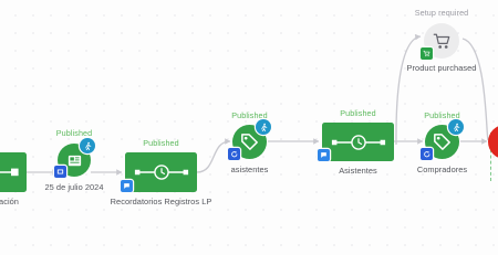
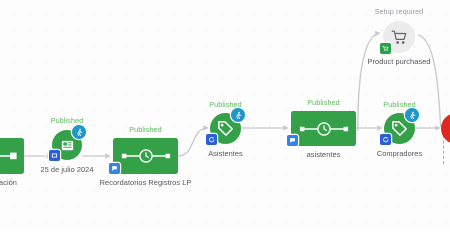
  ación
  Published
  25 de julio 2024
  Published
  Recordatorios Registros LP
  Published
- asistentes
+ Asistentes
  Published
- Asistentes
+ asistentes
  Published
  Compradores
  Setup required
  Product purchased
